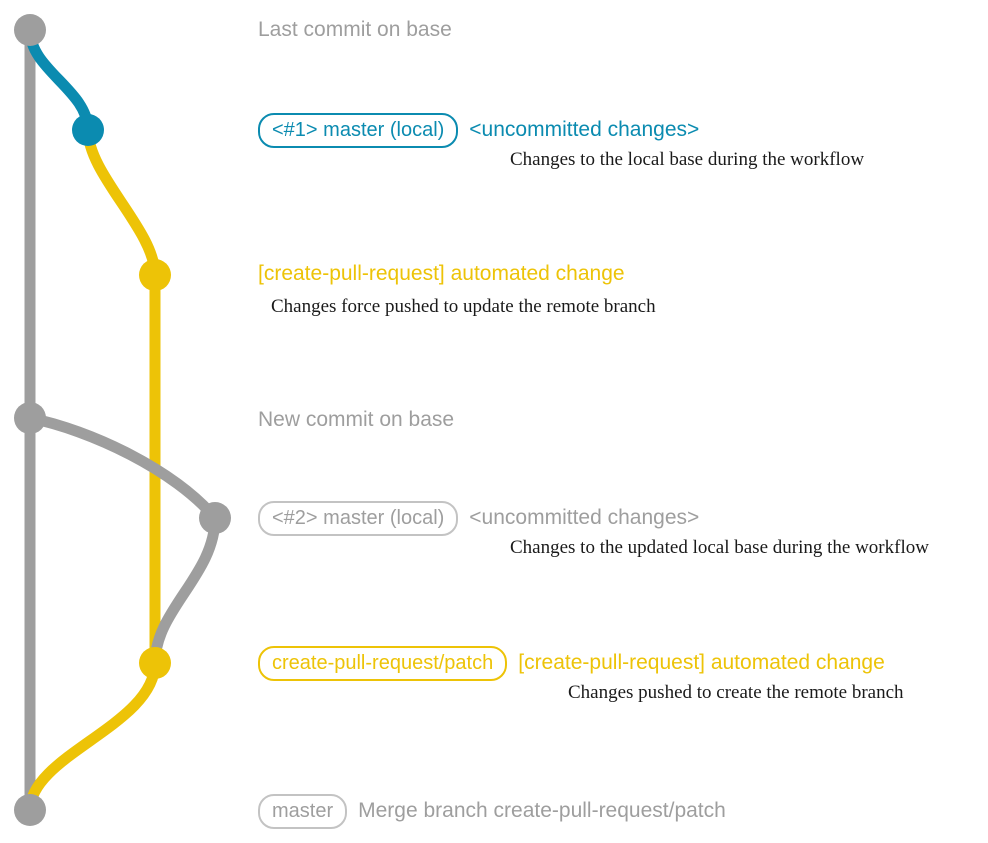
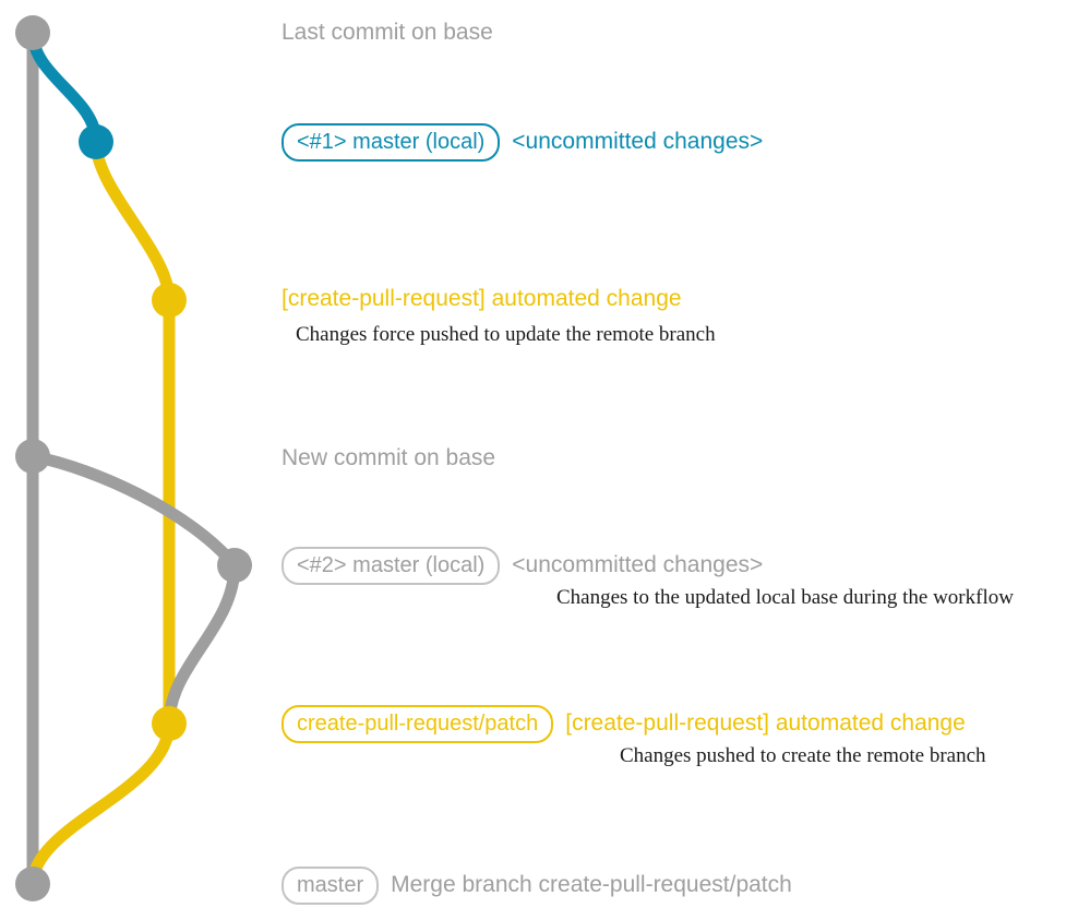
  Last commit on base
  <#1> master (local)
  <uncommitted changes>
- Changes to the local base during the workflow
  [create-pull-request] automated change
  Changes force pushed to update the remote branch
  New commit on base
  <#2> master (local)
  <uncommitted changes>
  Changes to the updated local base during the workflow
  create-pull-request/patch
  [create-pull-request] automated change
  Changes pushed to create the remote branch
  master
  Merge branch create-pull-request/patch
